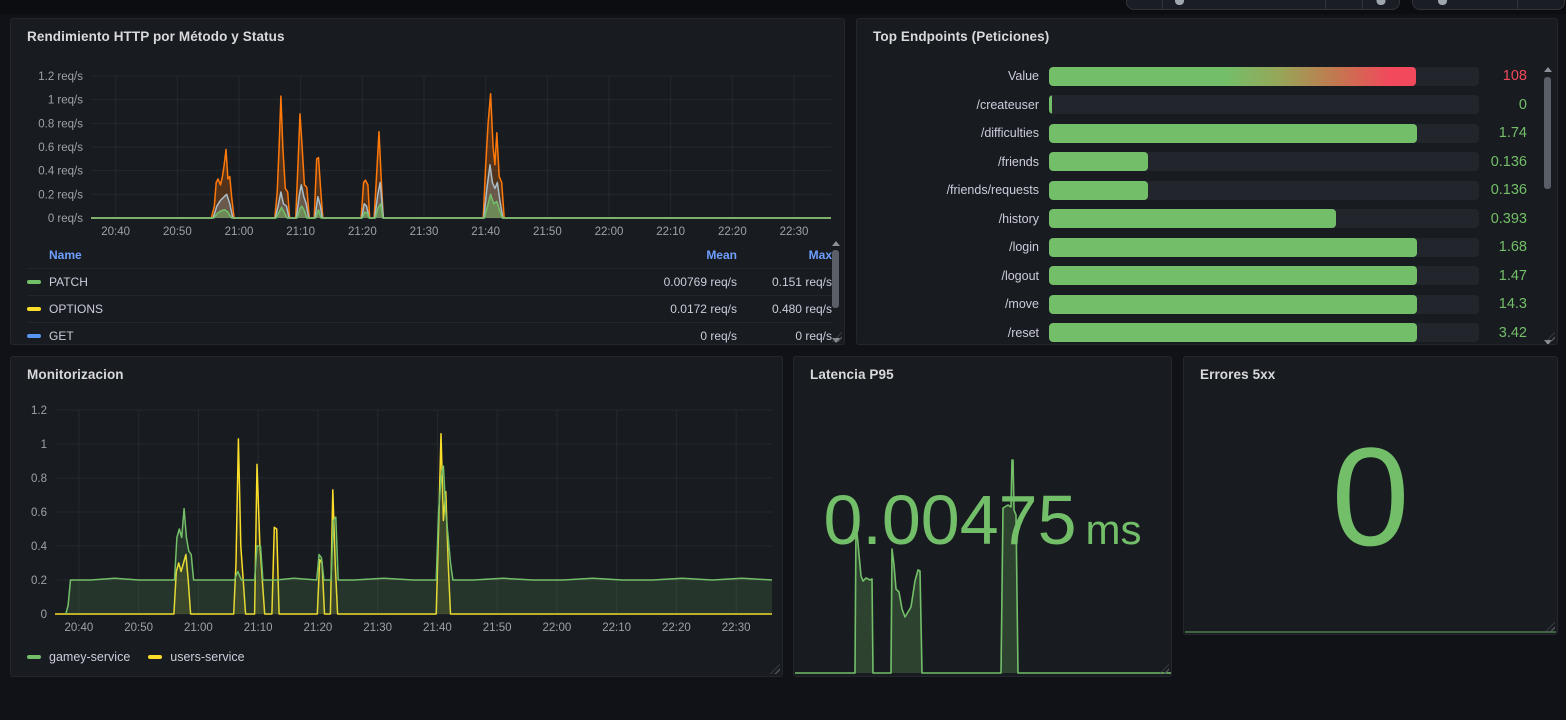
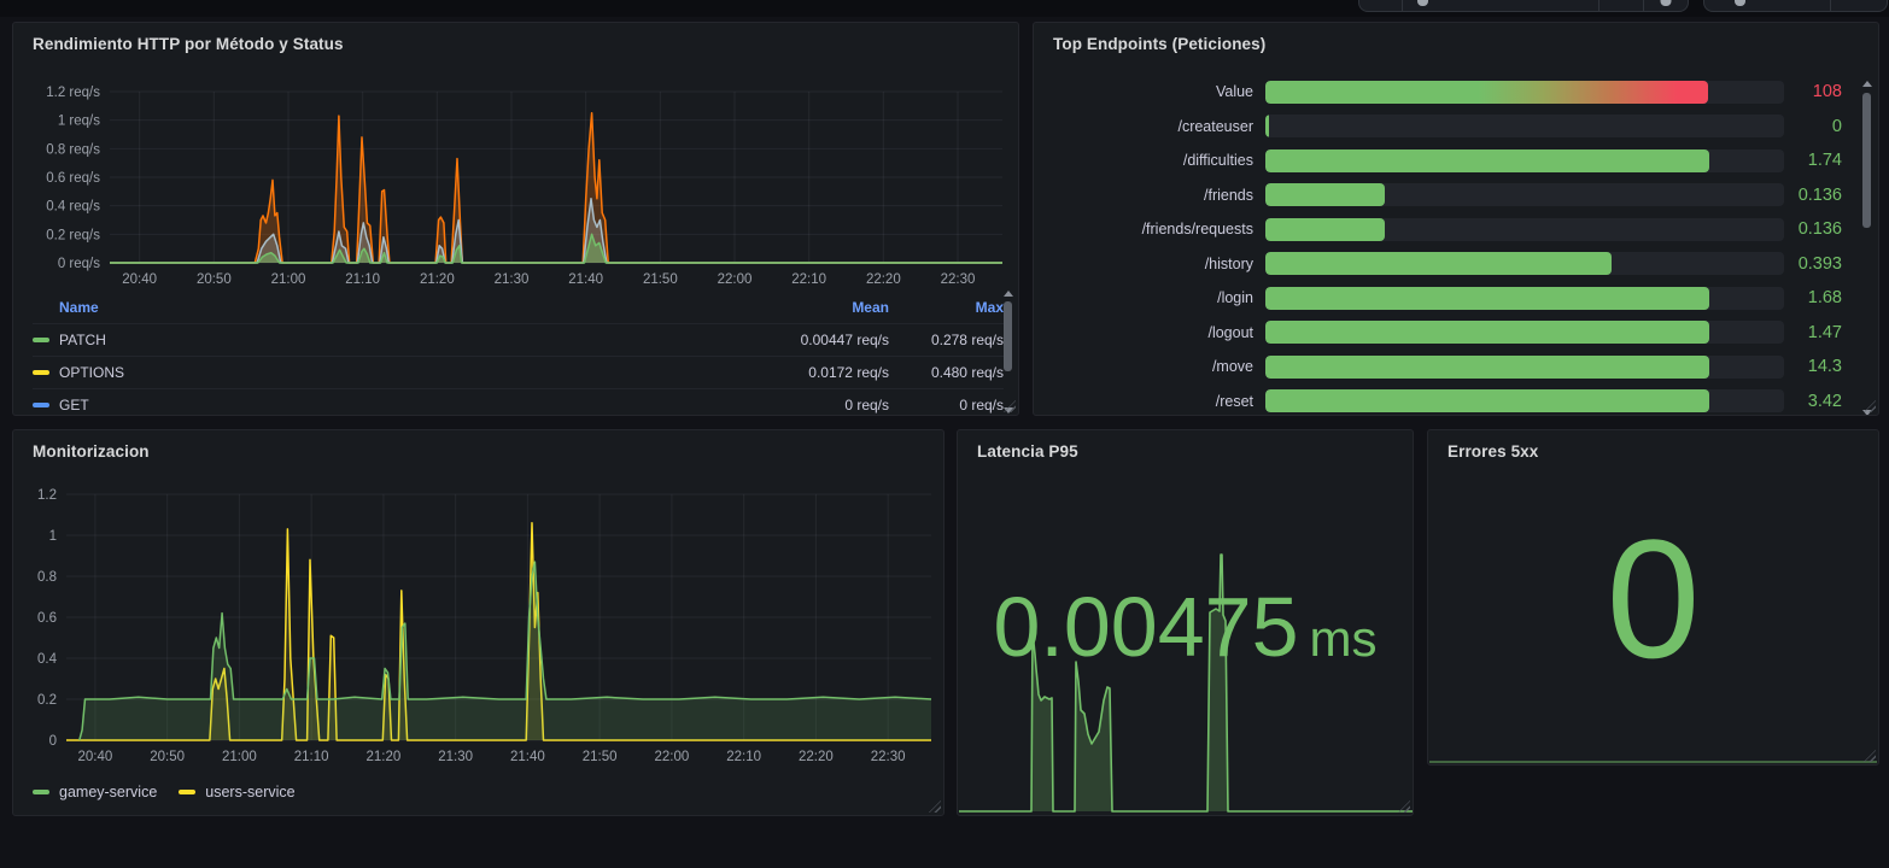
  Rendimiento HTTP por Método y Status
  0 req/s
  0.2 req/s
  0.4 req/s
  0.6 req/s
  0.8 req/s
  1 req/s
  1.2 req/s
  20:40
  20:50
  21:00
  21:10
  21:20
  21:30
  21:40
  21:50
  22:00
  22:10
  22:20
  22:30
  Name
  Mean
  Max
  PATCH
- 0.00769 req/s
+ 0.00447 req/s
- 0.151 req/s
+ 0.278 req/s
  OPTIONS
  0.0172 req/s
  0.480 req/s
  GET
  0 req/s
  0 req/s
  Top Endpoints (Peticiones)
  Value
  108
  /createuser
  0
  /difficulties
  1.74
  /friends
  0.136
  /friends/requests
  0.136
  /history
  0.393
  /login
  1.68
  /logout
  1.47
  /move
  14.3
  /reset
  3.42
  Monitorizacion
  0
  0.2
  0.4
  0.6
  0.8
  1
  1.2
  20:40
  20:50
  21:00
  21:10
  21:20
  21:30
  21:40
  21:50
  22:00
  22:10
  22:20
  22:30
  gamey-service
  users-service
  Latencia P95
  0.00475
  ms
  Errores 5xx
  0
